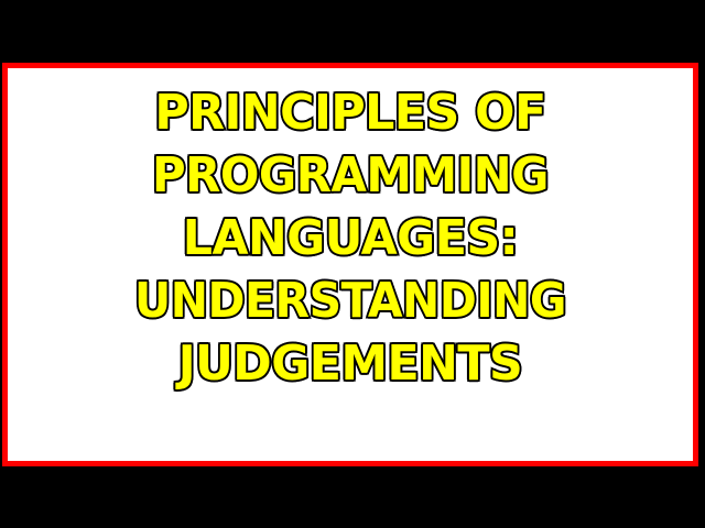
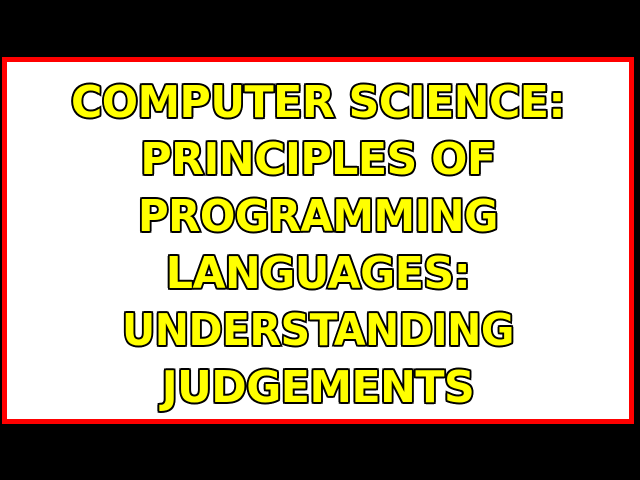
+ COMPUTER SCIENCE:
  PRINCIPLES OF
  PROGRAMMING
  LANGUAGES:
  UNDERSTANDING
  JUDGEMENTS
